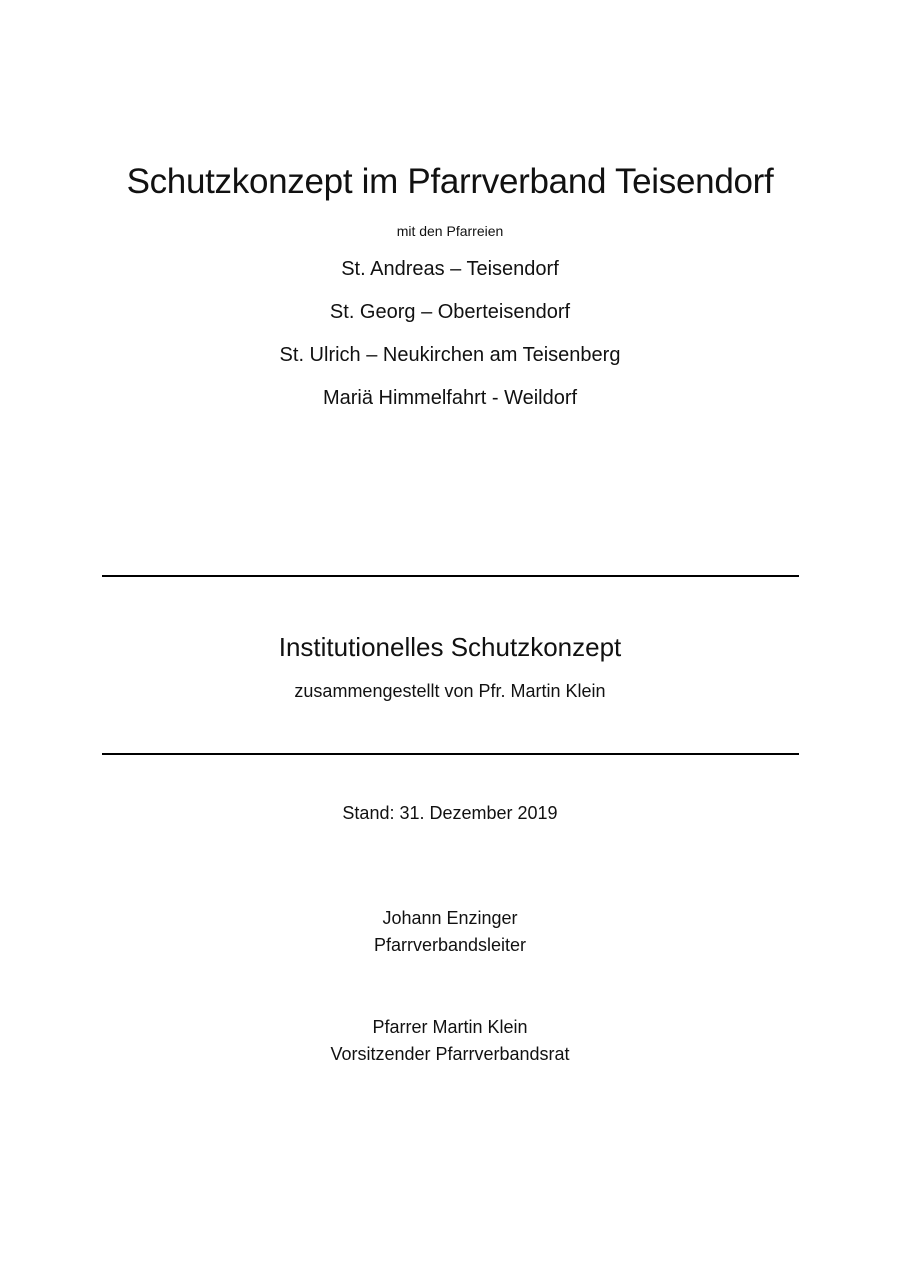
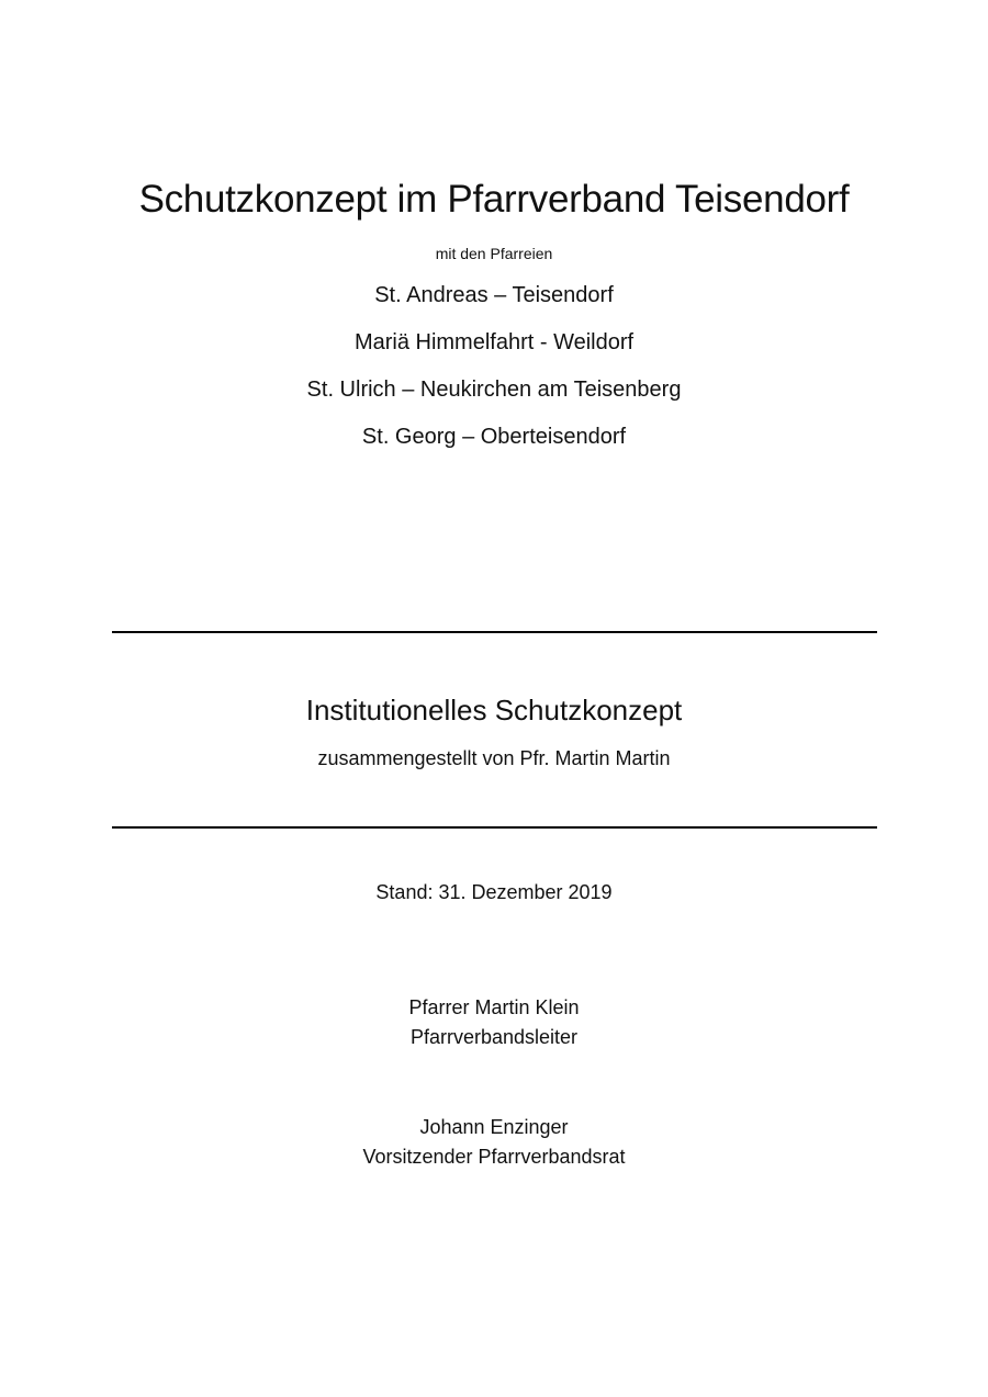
  Schutzkonzept im Pfarrverband Teisendorf
  mit den Pfarreien
  St. Andreas – Teisendorf
- St. Georg – Oberteisendorf
+ Mariä Himmelfahrt - Weildorf
  St. Ulrich – Neukirchen am Teisenberg
- Mariä Himmelfahrt - Weildorf
+ St. Georg – Oberteisendorf
  Institutionelles Schutzkonzept
- zusammengestellt von Pfr. Martin Klein
+ zusammengestellt von Pfr. Martin Martin
  Stand: 31. Dezember 2019
- Johann Enzinger
+ Pfarrer Martin Klein
  Pfarrverbandsleiter
- Pfarrer Martin Klein
+ Johann Enzinger
  Vorsitzender Pfarrverbandsrat
